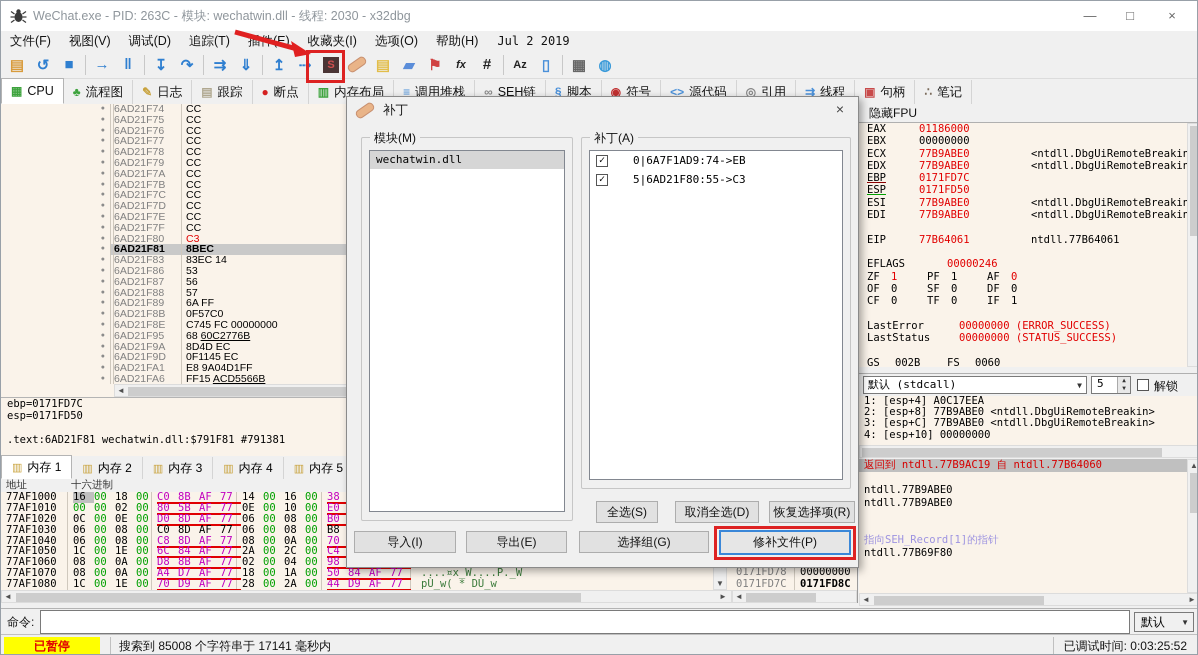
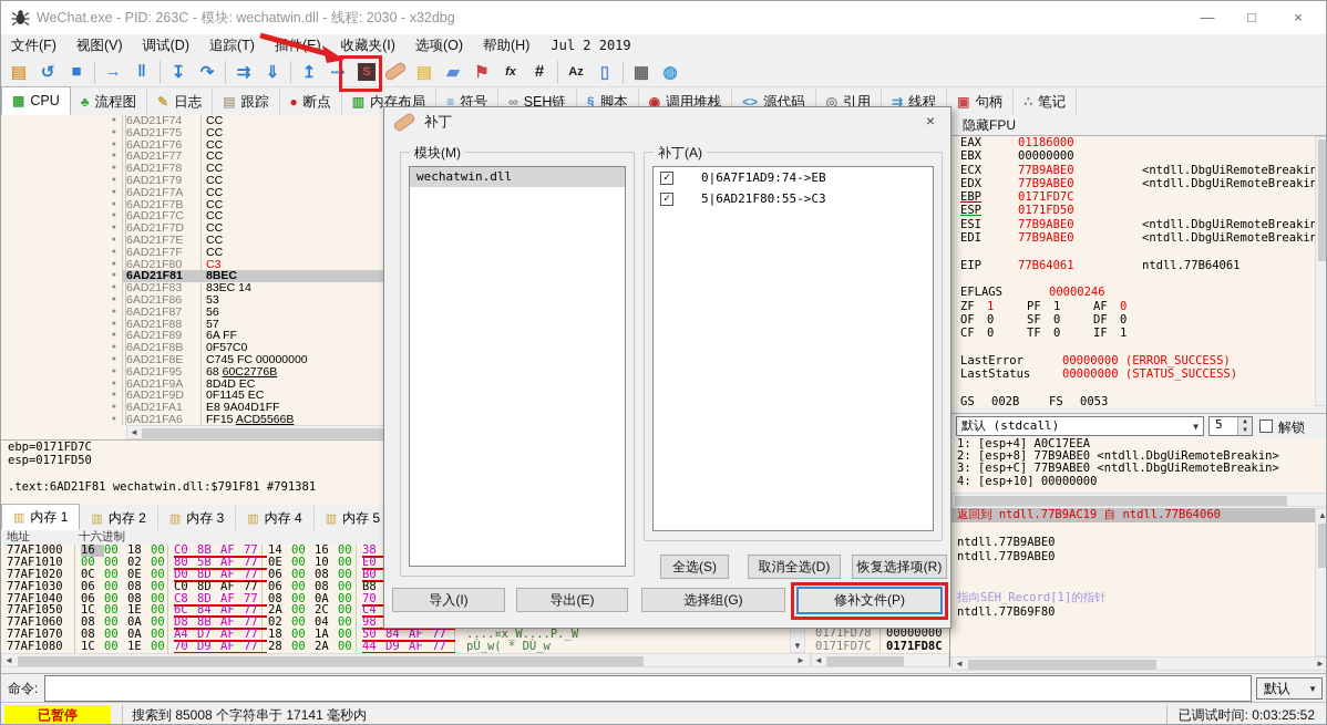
  WeChat.exe - PID: 263C - 模块: wechatwin.dll - 线程: 2030 - x32dbg
  —
  □
  ×
  文件(F) 视图(V) 调试(D) 追踪(T) 插E) 收藏夹(I) 选项(O) 帮助(H) Jul 2 2019
  ▤
  ↺
  ■
  →
  ‖
  ↧
  ↷
  ⇉
  ⇓
  ↥
  ⇢
  S
  ▤
  ▰
  ⚑
  fx
  #
  Az
  ▯
  ▦
  ◍
  ▦
  CPU
  ♣
  流程图
  ✎
  日志
  ▤
  跟踪
  ●
  断点
  ▥
  内存布局
  ≡
- 调用堆栈
+ 符号
  ∞
  SEH链
  §
  脚本
  ◉
- 符号
+ 调用堆栈
  <>
  源代码
  ◎
  引用
  ⇉
  线程
  ▣
  句柄
  ∴
  笔记
  6AD21F74
  CC
  6AD21F75
  CC
  6AD21F76
  CC
  6AD21F77
  CC
  6AD21F78
  CC
  6AD21F79
  CC
  6AD21F7A
  CC
  6AD21F7B
  CC
  6AD21F7C
  CC
  6AD21F7D
  CC
  6AD21F7E
  CC
  6AD21F7F
  CC
  6AD21F80
  C3
  6AD21F81
  8BEC
  6AD21F83
  83EC 14
  6AD21F86
  53
  6AD21F87
  56
  6AD21F88
  57
  6AD21F89
  6A FF
  6AD21F8B
  0F57C0
  6AD21F8E
  C745 FC 00000000
  6AD21F95
  68 60C2776B
  6AD21F9A
  8D4D EC
  6AD21F9D
  0F1145 EC
  6AD21FA1
  E8 9A04D1FF
  6AD21FA6
  FF15 ACD5566B
  ◄
  ebp=0171FD7C
  esp=0171FD50
  .text:6AD21F81 wechatwin.dll:$791F81 #791381
  ▥
  内存 1
  ▥
  内存 2
  ▥
  内存 3
  ▥
  内存 4
  ▥
  内存 5
  地址
  十六进制
  77AF1000
  16 00 18 00
  C0 8B AF 77
  14 00 16 00
  38
  77AF1010
  00 00 02 00
  80 5B AF 77
  0E 00 10 00
  E0
  77AF1020
  0C 00 0E 00
  D0 8D AF 77
  06 00 08 00
  B0
  77AF1030
  06 00 08 00
  C0 8D AF 77
  06 00 08 00
  B8
  77AF1040
  06 00 08 00
  C8 8D AF 77
  08 00 0A 00
  70
  77AF1050
  1C 00 1E 00
  6C 84 AF 77
  2A 00 2C 00
  C4
  77AF1060
  08 00 0A 00
  D8 8B AF 77
  02 00 04 00
  77AF1070
  08 00 0A 00
  A4 D7 AF 77
  18 00 1A 00
  50 84 AF 77
  ....¤x_W....P._W
  77AF1080
  1C 00 1E 00
  70 D9 AF 77
  28 00 2A 00
  44 D9 AF 77
  pÙ_w( * DÙ_w
  ▼
  ◄
  ►
  0171FD78
  00000000
  0171FD7C
  0171FD8C
  ◄
  隐藏FPU
  EAX 01186000
  EBX 00000000
  ECX 77B9ABE0 <ntdll.DbgUiRemoteBreakin
  EDX 77B9ABE0 <ntdll.DbgUiRemoteBreakin
  EBP 0171FD7C
  ESP 0171FD50
  ESI 77B9ABE0 <ntdll.DbgUiRemoteBreakin
  EDI 77B9ABE0 <ntdll.DbgUiRemoteBreakin
  EIP 77B64061 ntdll.77B64061
  EFLAGS 00000246
  ZF 1 PF 1 AF 0
  OF 0 SF 0 DF 0
  CF 0 TF 0 IF 1
  LastError 00000000 (ERROR_SUCCESS)
  LastStatus 00000000 (STATUS_SUCCESS)
- GS 002B FS 0060
+ GS 002B FS 0053
  默认 (stdcall)
  ▼
  5
  解锁
  1: [esp+4] A0C17EEA
  2: [esp+8] 77B9ABE0 <ntdll.DbgUiRemoteBreakin>
  3: [esp+C] 77B9ABE0 <ntdll.DbgUiRemoteBreakin>
  4: [esp+10] 00000000
  返回到 ntdll.77B9AC19 自 ntdll.77B64060
  ntdll.77B9ABE0
  ntdll.77B9ABE0
  指向SEH_Record[1]的指针
  ntdll.77B69F80
  ▲
  ◄
  ►
  命令:
  默认
  ▼
  已暂停
  搜索到 85008 个字符串于 17141 毫秒内
  已调试时间: 0:03:25:52
  补丁
  ×
  模块(M)
  wechatwin.dll
  补丁(A)
  ✓
  0|6A7F1AD9:74->EB
  ✓
  5|6AD21F80:55->C3
  全选(S)
  取消全选(D)
  恢复选择项(R)
  导入(I)
  导出(E)
  选择组(G)
  修补文件(P)
